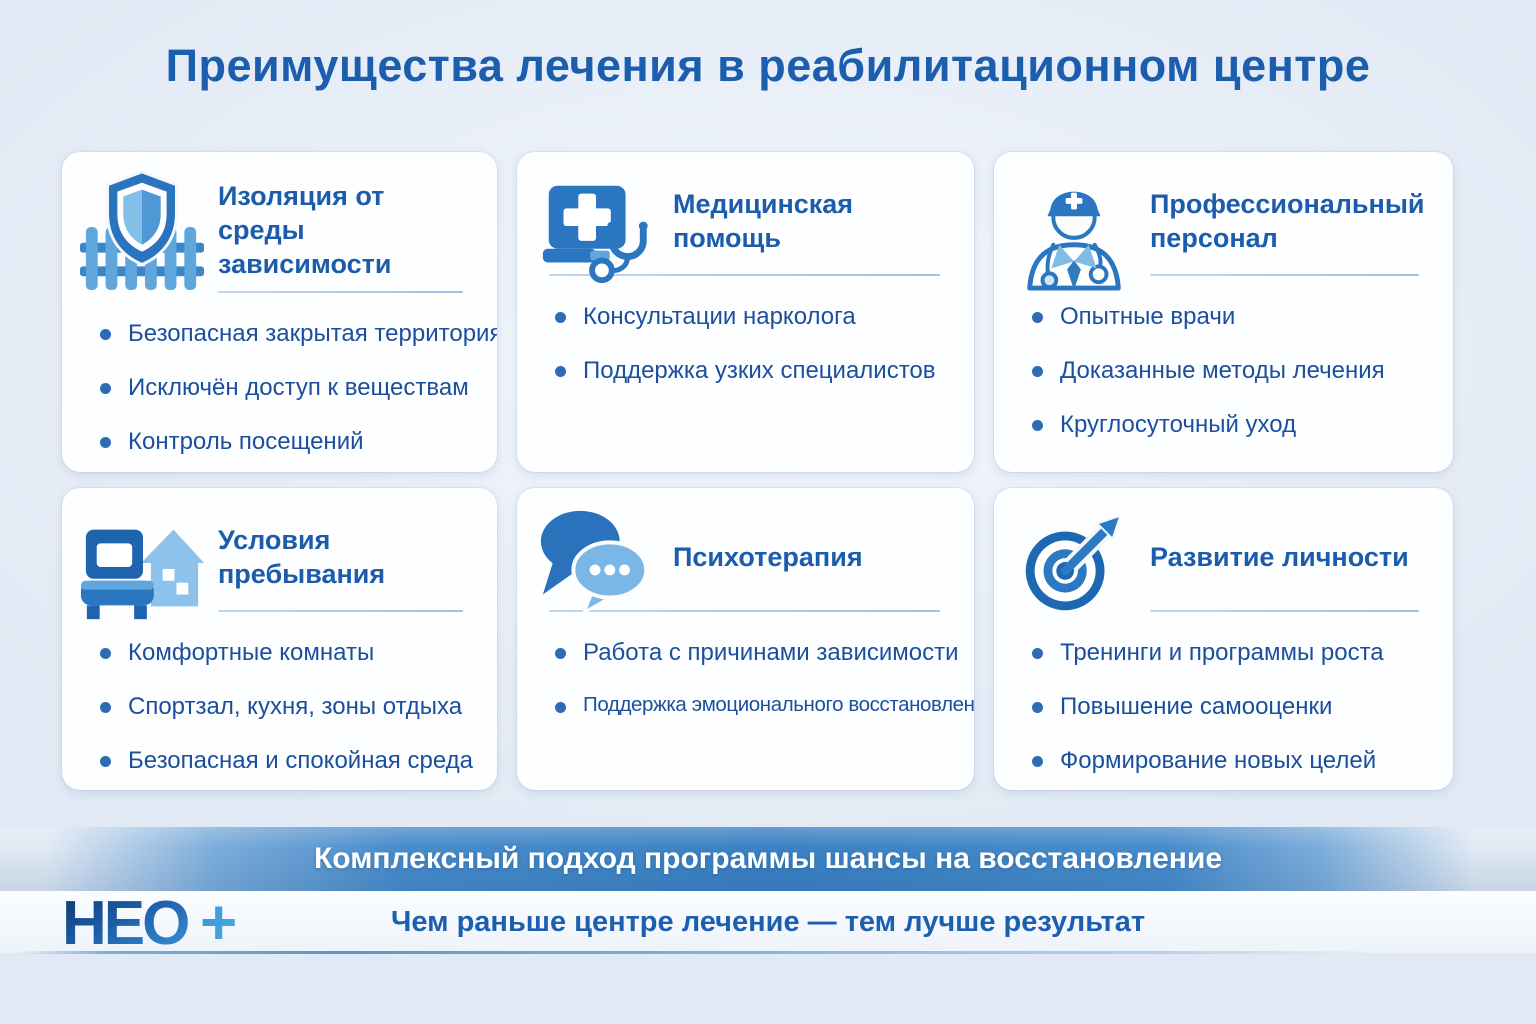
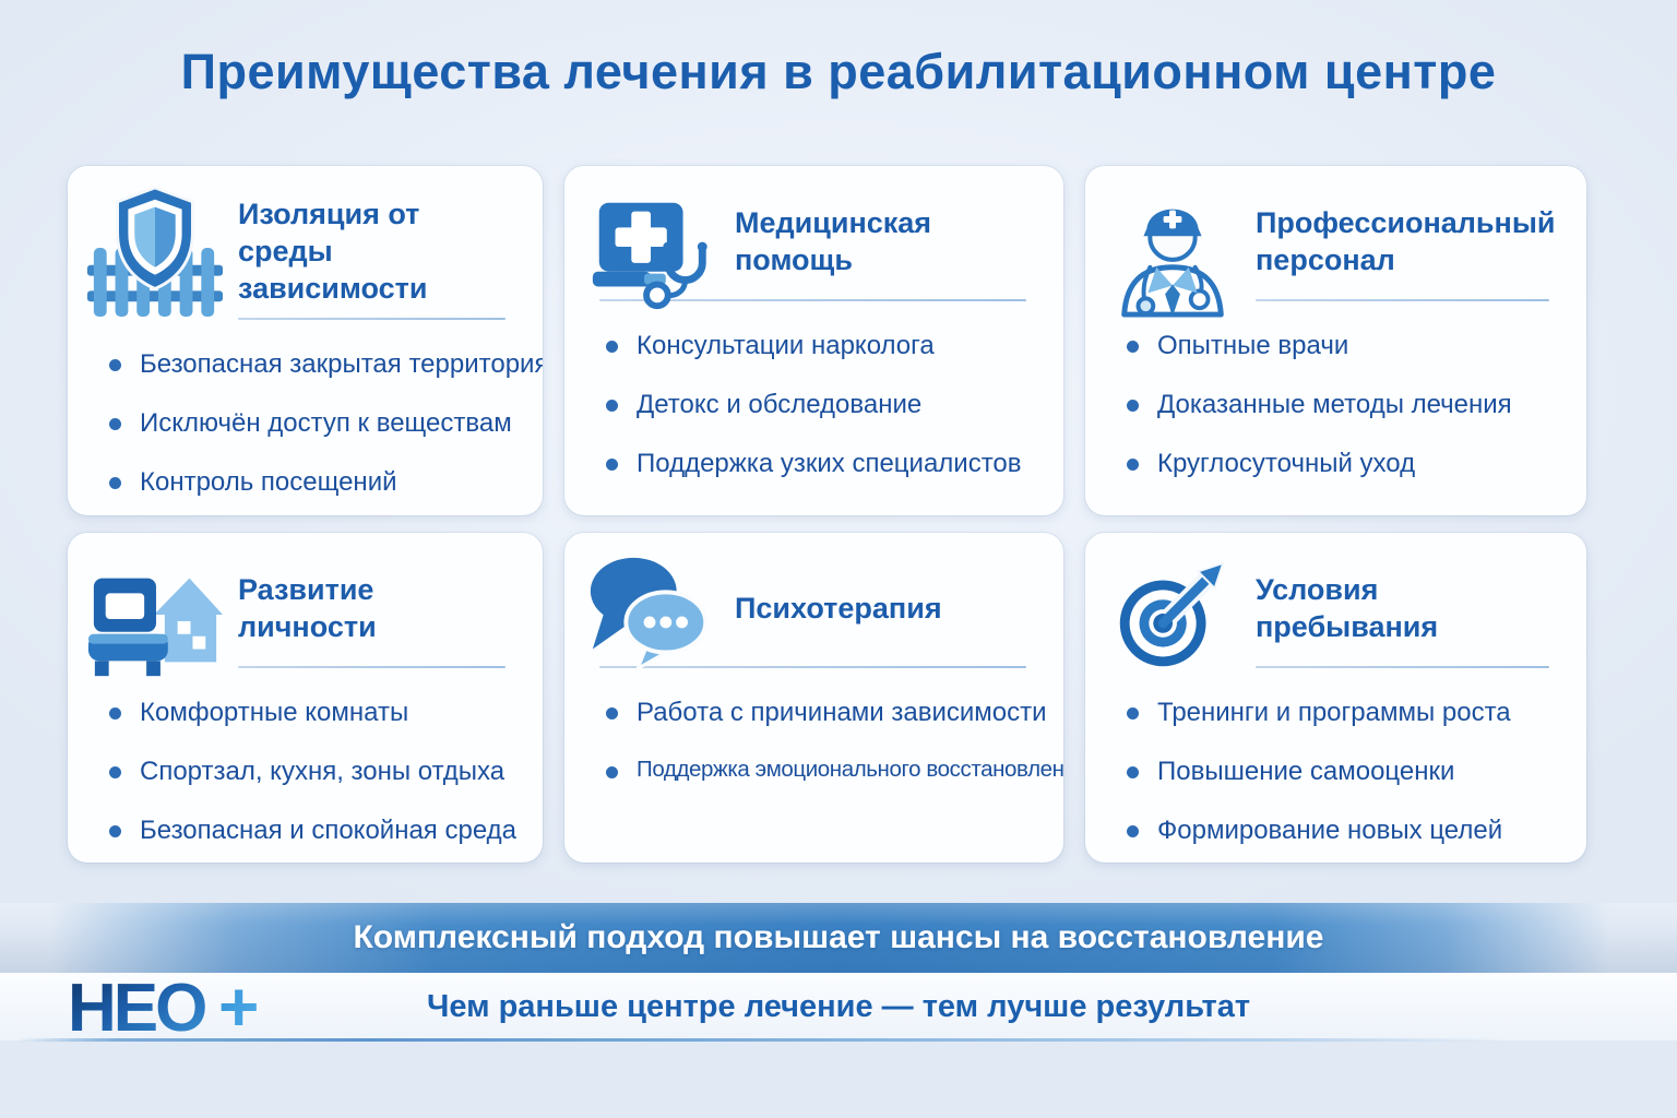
  Преимущества лечения в реабилитационном центре
  Изоляция от среды зависимости
  Безопасная закрытая территория
  Исключён доступ к веществам
  Контроль посещений
  Медицинская помощь
  Консультации нарколога
+ Детокс и обследование
  Поддержка узких специалистов
  Профессиональный персонал
  Опытные врачи
  Доказанные методы лечения
  Круглосуточный уход
- Условия пребывания
+ Развитие личности
  Комфортные комнаты
  Спортзал, кухня, зоны отдыха
  Безопасная и спокойная среда
  Психотерапия
  Работа с причинами зависимости
  Поддержка эмоционального восстановлен
- Развитие личности
+ Условия пребывания
  Тренинги и программы роста
  Повышение самооценки
  Формирование новых целей
- Комплексный подход программы шансы на восстановление
+ Комплексный подход повышает шансы на восстановление
  Чем раньше центре лечение — тем лучше результат
  НЕО
  +
